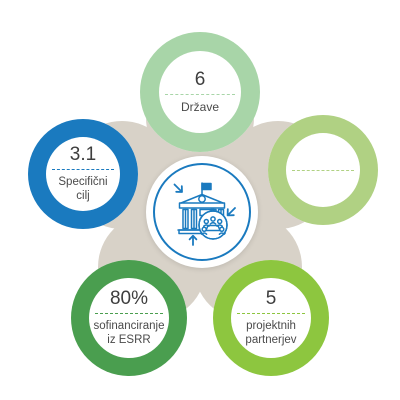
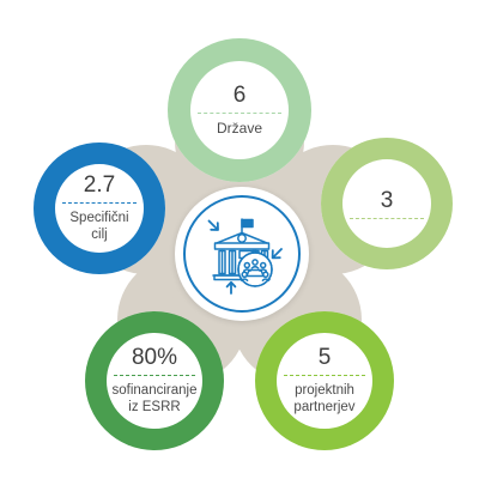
  6
  Države
+ 3
  5
  projektnih
  partnerjev
  80%
  sofinanciranje
  iz ESRR
- 3.1
+ 2.7
  Specifični
  cilj
